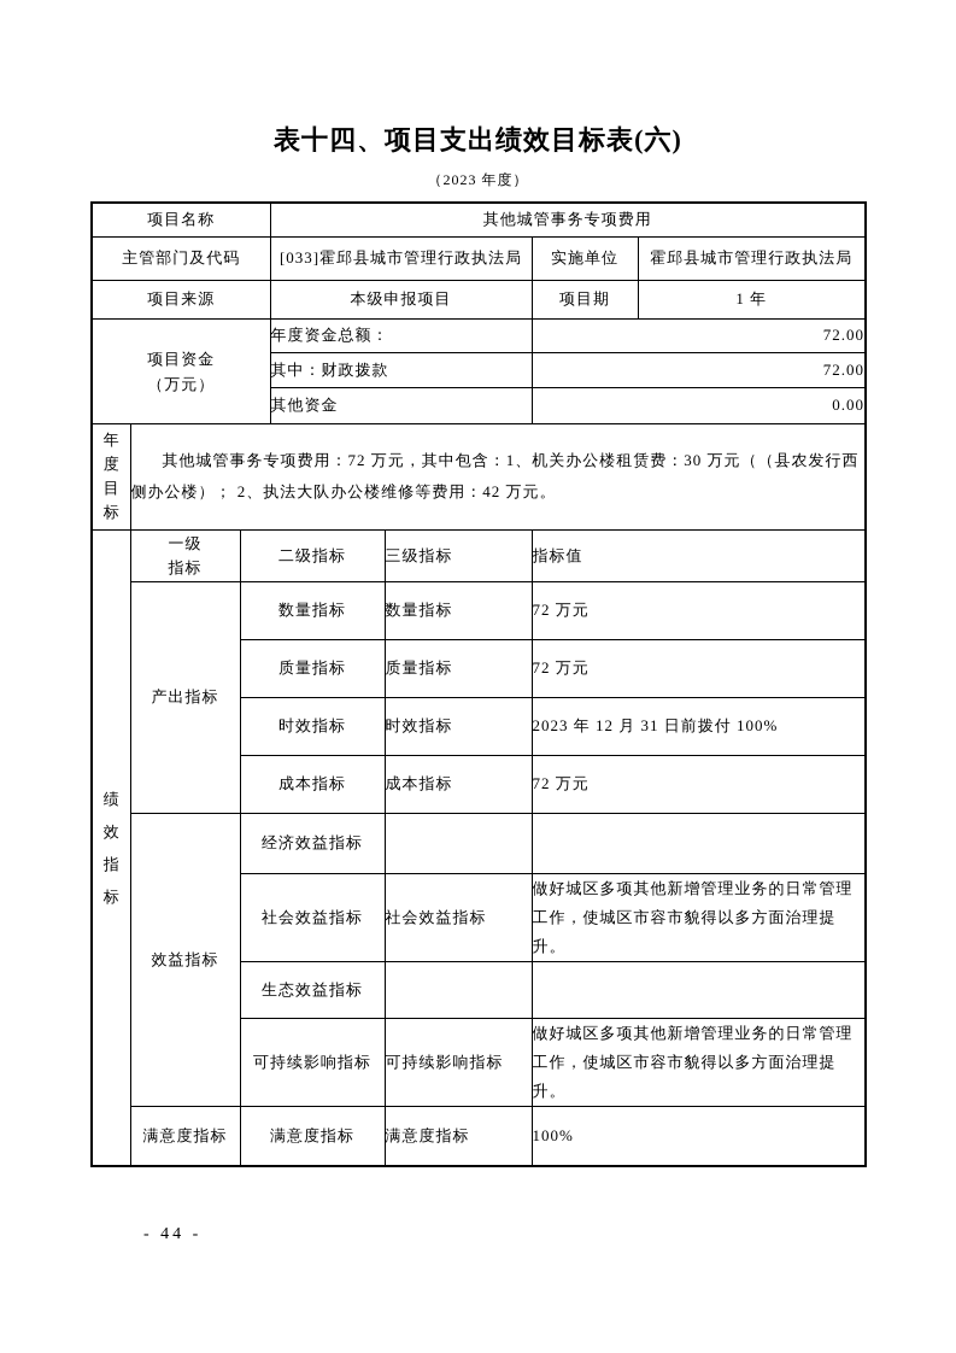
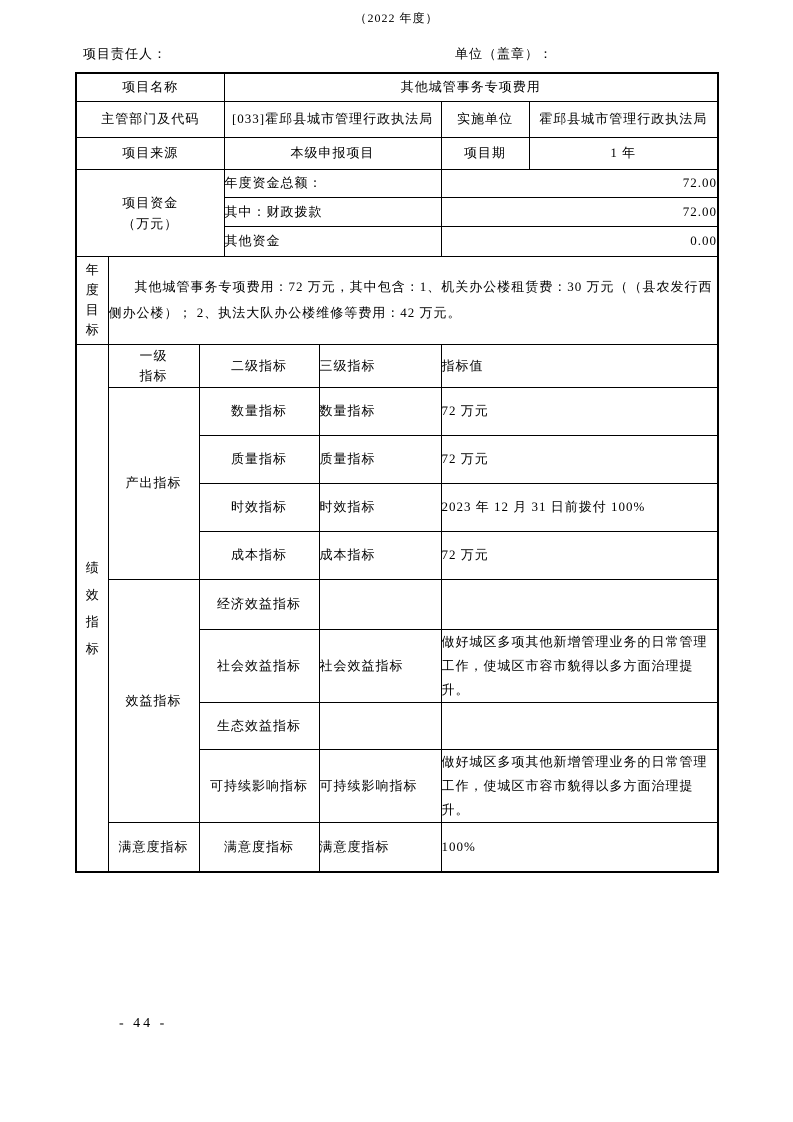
- 表十四、项目支出绩效目标表(六)
- （2023 年度）
+ （2022 年度）
+ 项目责任人：
+ 单位（盖章）：
  项目名称	其他城管事务专项费用
  主管部门及代码	[033]霍邱县城市管理行政执法局	实施单位	霍邱县城市管理行政执法局
  项目来源	本级申报项目	项目期	1 年
  项目资金 （万元）	年度资金总额：	72.00
  其中：财政拨款	72.00
  其他资金	0.00
  年度目标	其他城管事务专项费用：72 万元，其中包含：1、机关办公楼租赁费：30 万元（（县农发行西侧办公楼）； 2、执法大队办公楼维修等费用：42 万元。
  绩效指标	一级指标	二级指标	三级指标	指标值
  产出指标	数量指标	数量指标	72 万元
  质量指标	质量指标	72 万元
  时效指标	时效指标	2023 年 12 月 31 日前拨付 100%
  成本指标	成本指标	72 万元
  效益指标	经济效益指标
  社会效益指标	社会效益指标	做好城区多项其他新增管理业务的日常管理工作，使城区市容市貌得以多方面治理提升。
  生态效益指标
  可持续影响指标	可持续影响指标	做好城区多项其他新增管理业务的日常管理工作，使城区市容市貌得以多方面治理提升。
  满意度指标	满意度指标	满意度指标	100%
  - 44 -
